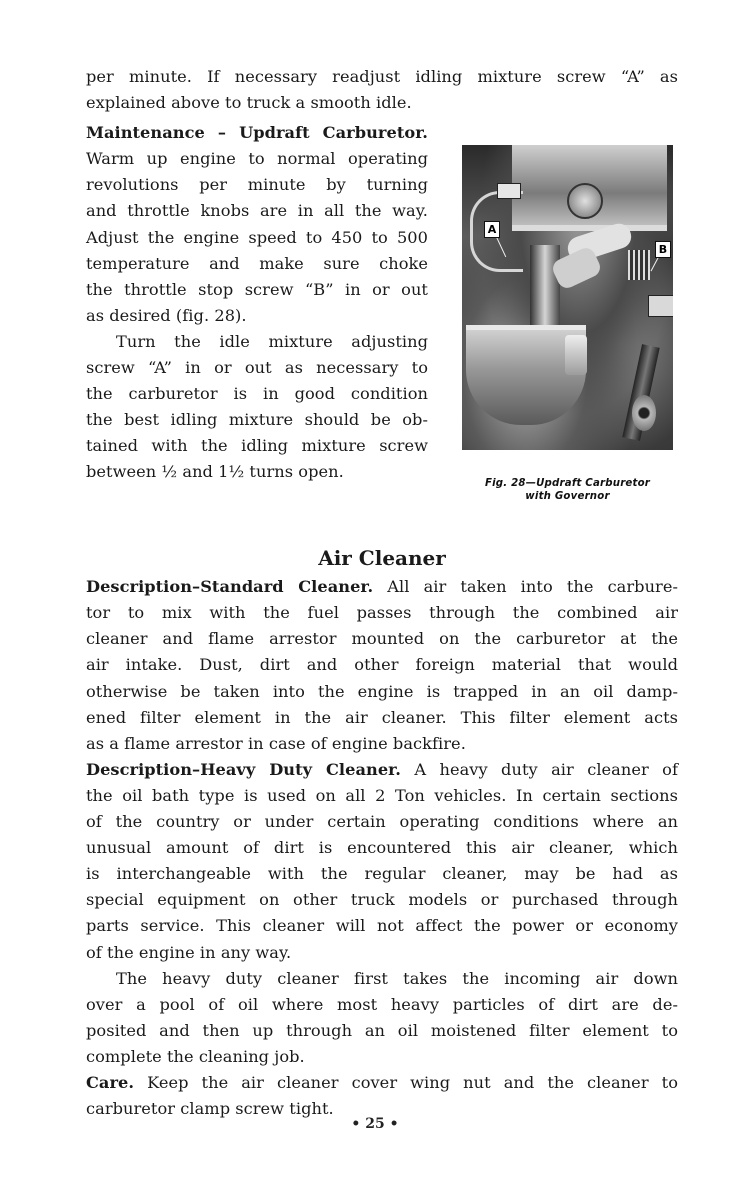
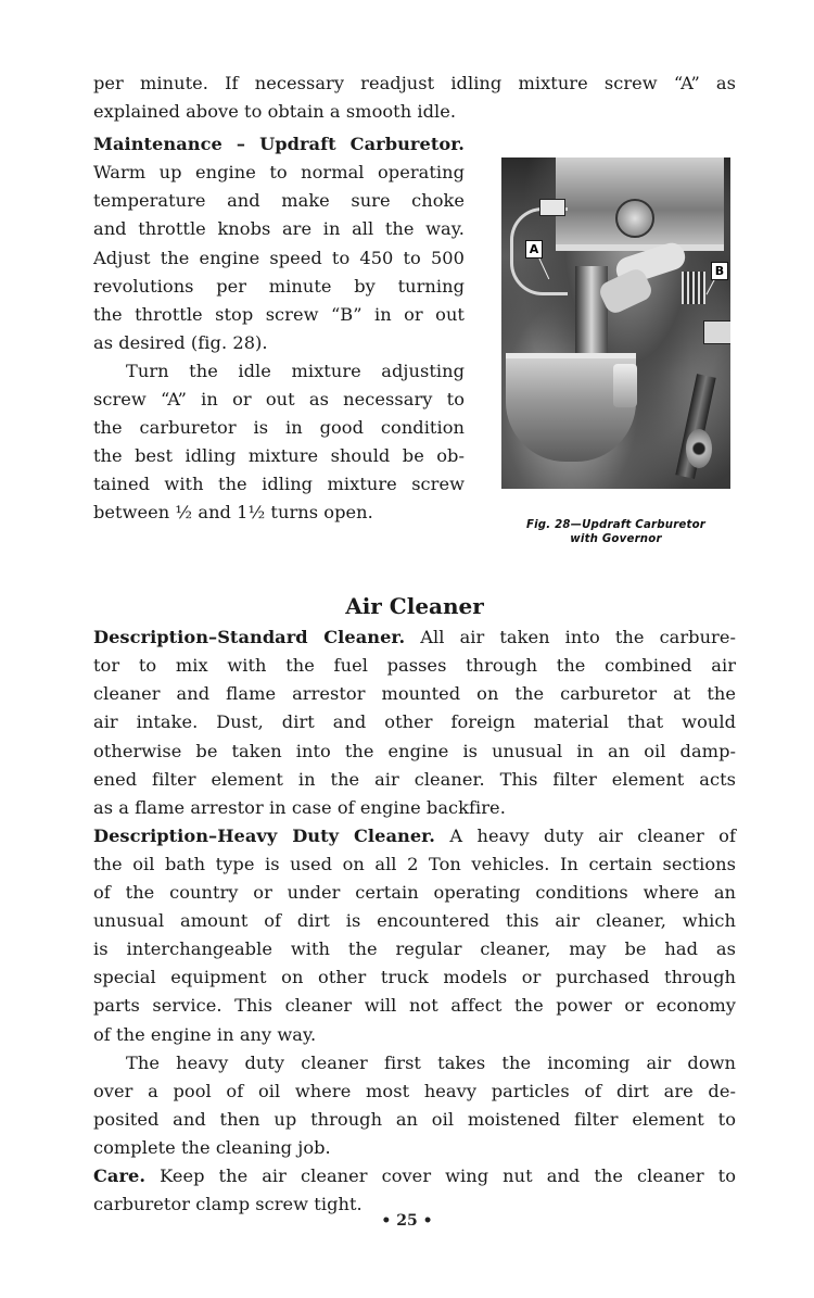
  per minute. If necessary readjust idling mixture screw “A” as
- explained above to truck a smooth idle.
+ explained above to obtain a smooth idle.
  Maintenance – Updraft Carburetor.
  Warm up engine to normal operating
- revolutions per minute by turning
+ temperature and make sure choke
  and throttle knobs are in all the way.
  Adjust the engine speed to 450 to 500
- temperature and make sure choke
+ revolutions per minute by turning
  the throttle stop screw “B” in or out
  as desired (fig. 28).
  Turn the idle mixture adjusting
  screw “A” in or out as necessary to
  the carburetor is in good condition
  the best idling mixture should be ob-
  tained with the idling mixture screw
  between ½ and 1½ turns open.
  A
  B
  Fig. 28—Updraft Carburetor
  with Governor
  Air Cleaner
  Description–Standard Cleaner. All air taken into the carbure-
  tor to mix with the fuel passes through the combined air
  cleaner and flame arrestor mounted on the carburetor at the
  air intake. Dust, dirt and other foreign material that would
- otherwise be taken into the engine is trapped in an oil damp-
+ otherwise be taken into the engine is unusual in an oil damp-
  ened filter element in the air cleaner. This filter element acts
  as a flame arrestor in case of engine backfire.
  Description–Heavy Duty Cleaner. A heavy duty air cleaner of
  the oil bath type is used on all 2 Ton vehicles. In certain sections
  of the country or under certain operating conditions where an
  unusual amount of dirt is encountered this air cleaner, which
  is interchangeable with the regular cleaner, may be had as
  special equipment on other truck models or purchased through
  parts service. This cleaner will not affect the power or economy
  of the engine in any way.
  The heavy duty cleaner first takes the incoming air down
  over a pool of oil where most heavy particles of dirt are de-
  posited and then up through an oil moistened filter element to
  complete the cleaning job.
  Care. Keep the air cleaner cover wing nut and the cleaner to
  carburetor clamp screw tight.
  • 25 •
